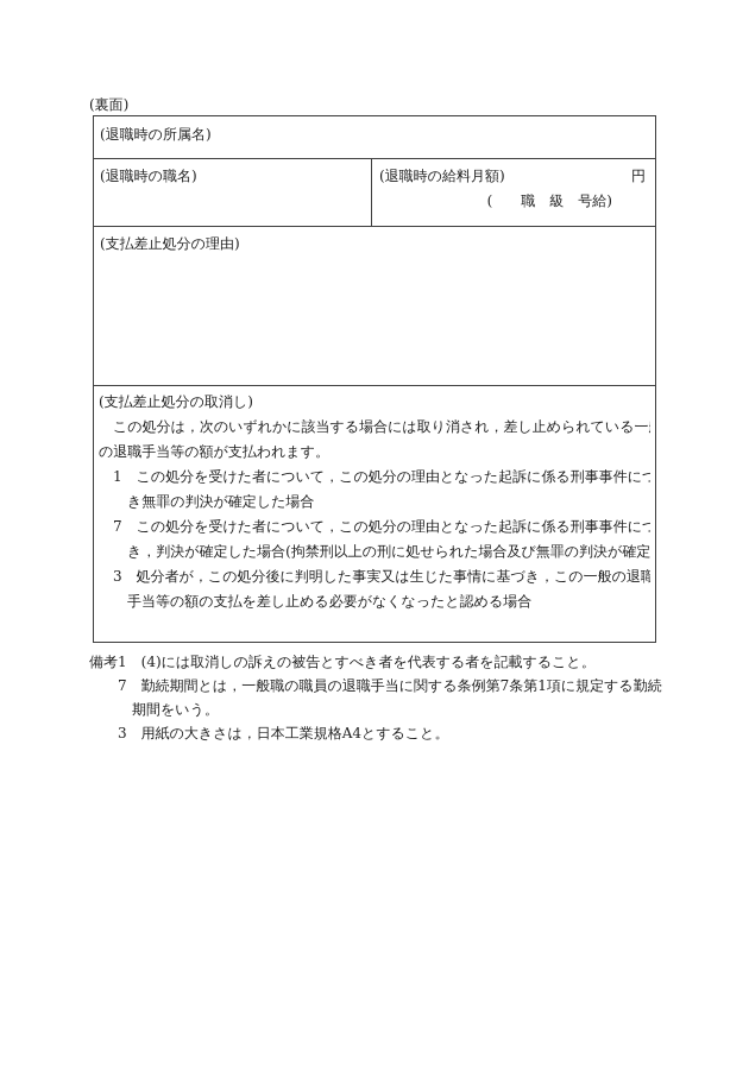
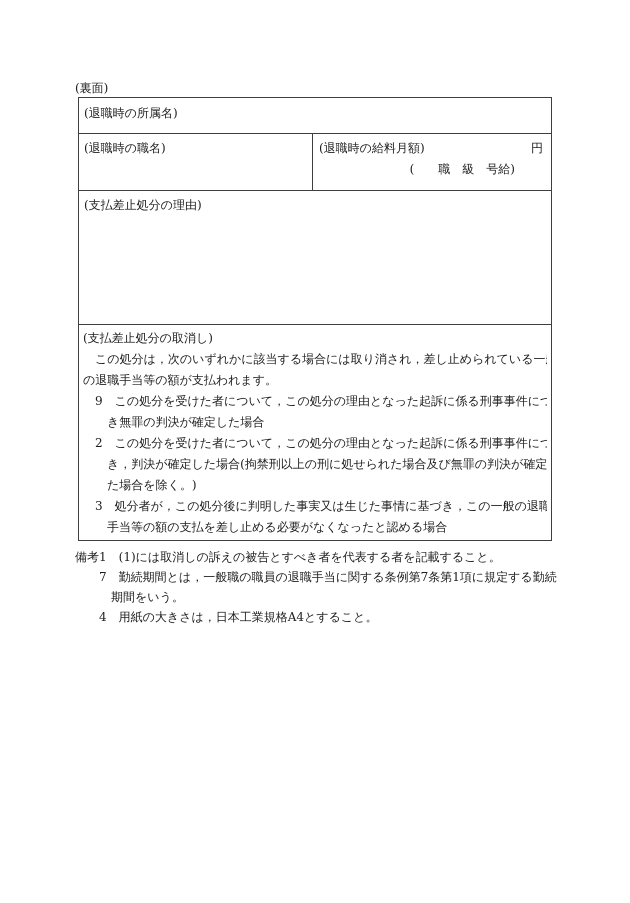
  (裏面)
  (退職時の所属名)
  (退職時の職名)
  (退職時の給料月額)
  円
  ( 職 級 号給)
  (支払差止処分の理由)
  (支払差止処分の取消し)
  この処分は，次のいずれかに該当する場合には取り消され，差し止められている一
  の退職手当等の額が支払われます。
- 1 この処分を受けた者について，この処分の理由となった起訴に係る刑事事件につ
+ 9 この処分を受けた者について，この処分の理由となった起訴に係る刑事事件につ
  き無罪の判決が確定した場合
- 7 この処分を受けた者について，この処分の理由となった起訴に係る刑事事件につ
+ 2 この処分を受けた者について，この処分の理由となった起訴に係る刑事事件につ
  き，判決が確定した場合(拘禁刑以上の刑に処せられた場合及び無罪の判決が確定
+ た場合を除く。)
  3 処分者が，この処分後に判明した事実又は生じた事情に基づき，この一般の退職
  手当等の額の支払を差し止める必要がなくなったと認める場合
- 備考1 (4)には取消しの訴えの被告とすべき者を代表する者を記載すること。
+ 備考1 (1)には取消しの訴えの被告とすべき者を代表する者を記載すること。
  7 勤続期間とは，一般職の職員の退職手当に関する条例第7条第1項に規定する勤続
  期間をいう。
- 3 用紙の大きさは，日本工業規格A4とすること。
+ 4 用紙の大きさは，日本工業規格A4とすること。
